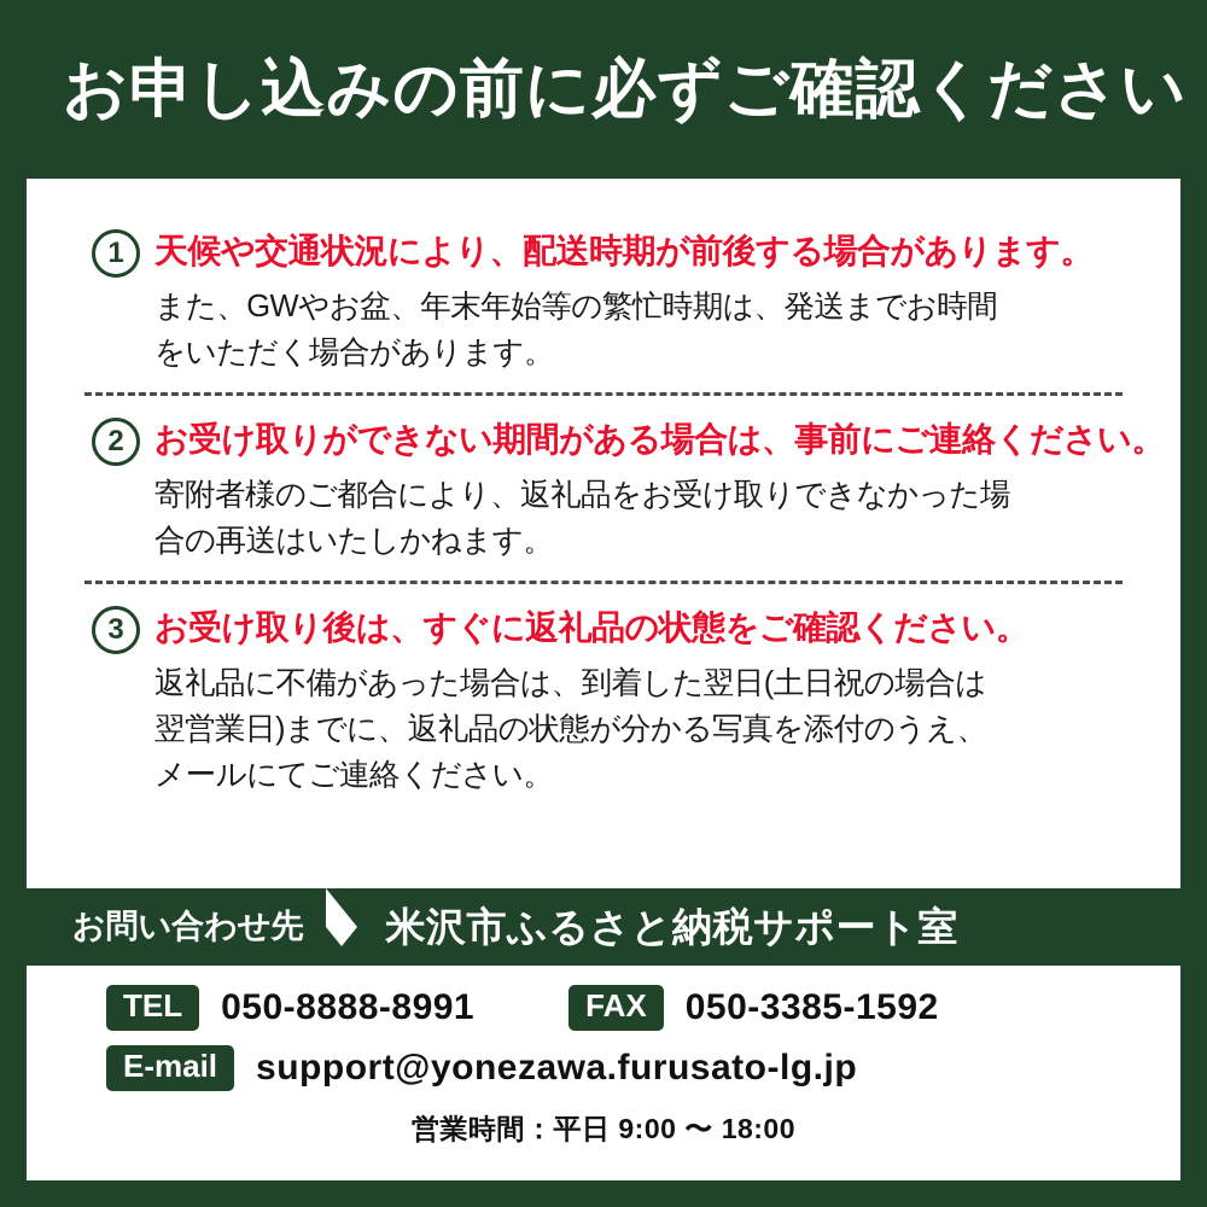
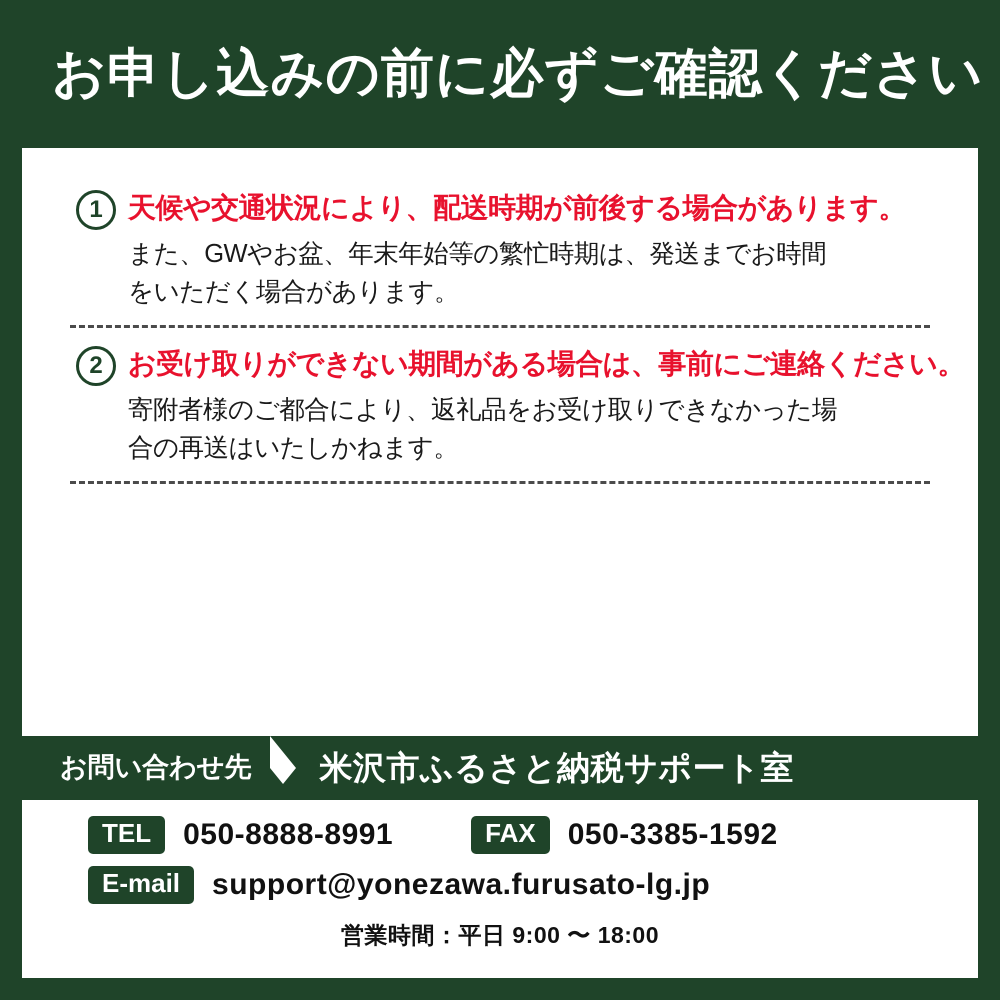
  お申し込みの前に必ずご確認ください
  1
  天候や交通状況により、配送時期が前後する場合があります。
  また、GWやお盆、年末年始等の繁忙時期は、発送までお時間
  をいただく場合があります。
  2
  お受け取りができない期間がある場合は、事前にご連絡ください。
  寄附者様のご都合により、返礼品をお受け取りできなかった場
  合の再送はいたしかねます。
- 3
- お受け取り後は、すぐに返礼品の状態をご確認ください。
- 返礼品に不備があった場合は、到着した翌日(土日祝の場合は
- 翌営業日)までに、返礼品の状態が分かる写真を添付のうえ、
- メールにてご連絡ください。
  お問い合わせ先
  米沢市ふるさと納税サポート室
  TEL
  050-8888-8991
  FAX
  050-3385-1592
  E-mail
  support@yonezawa.furusato-lg.jp
  営業時間：平日 9:00 〜 18:00
